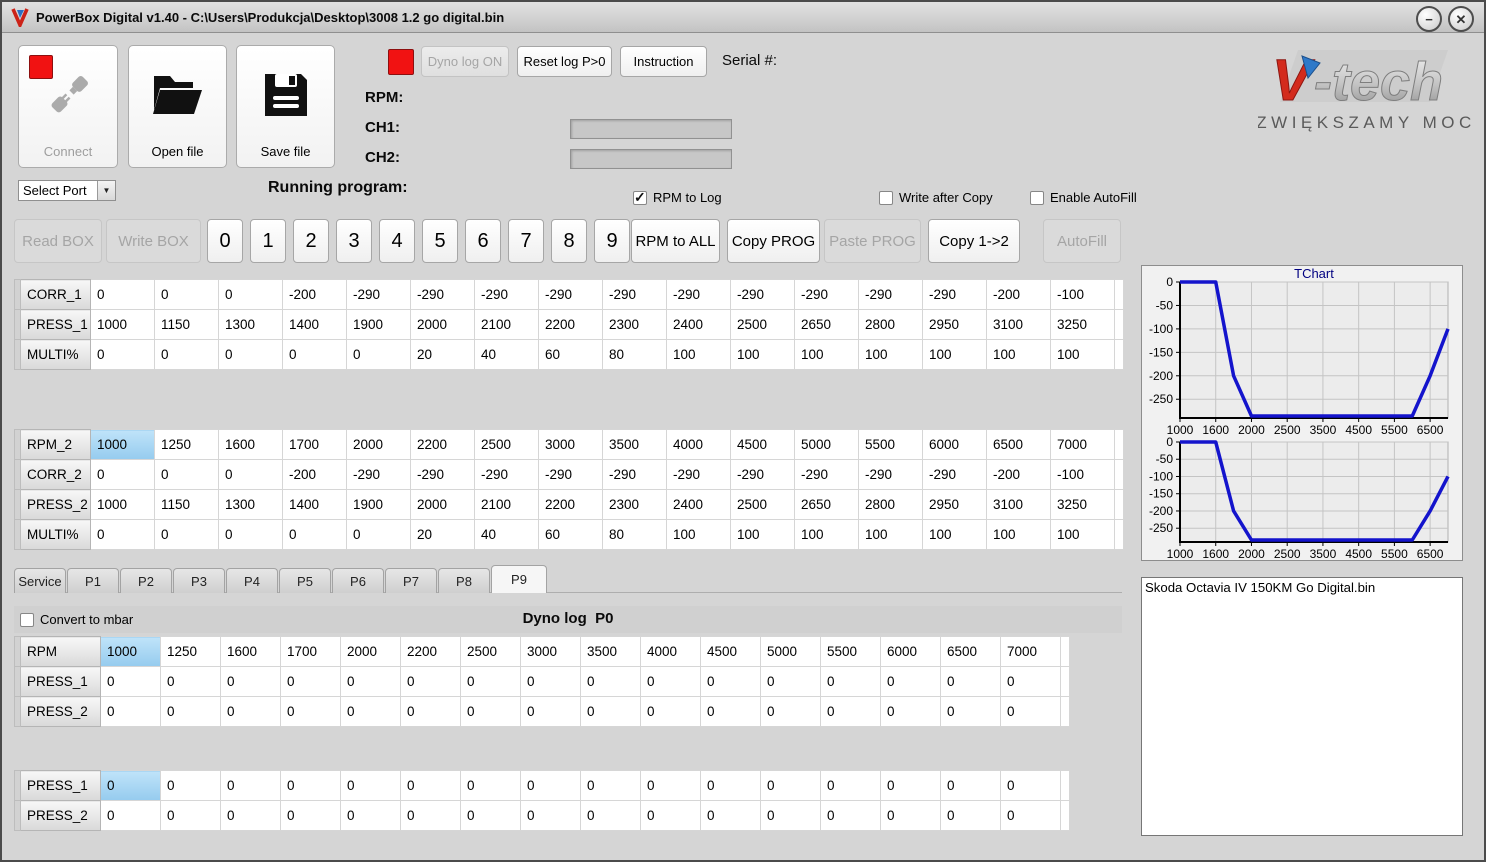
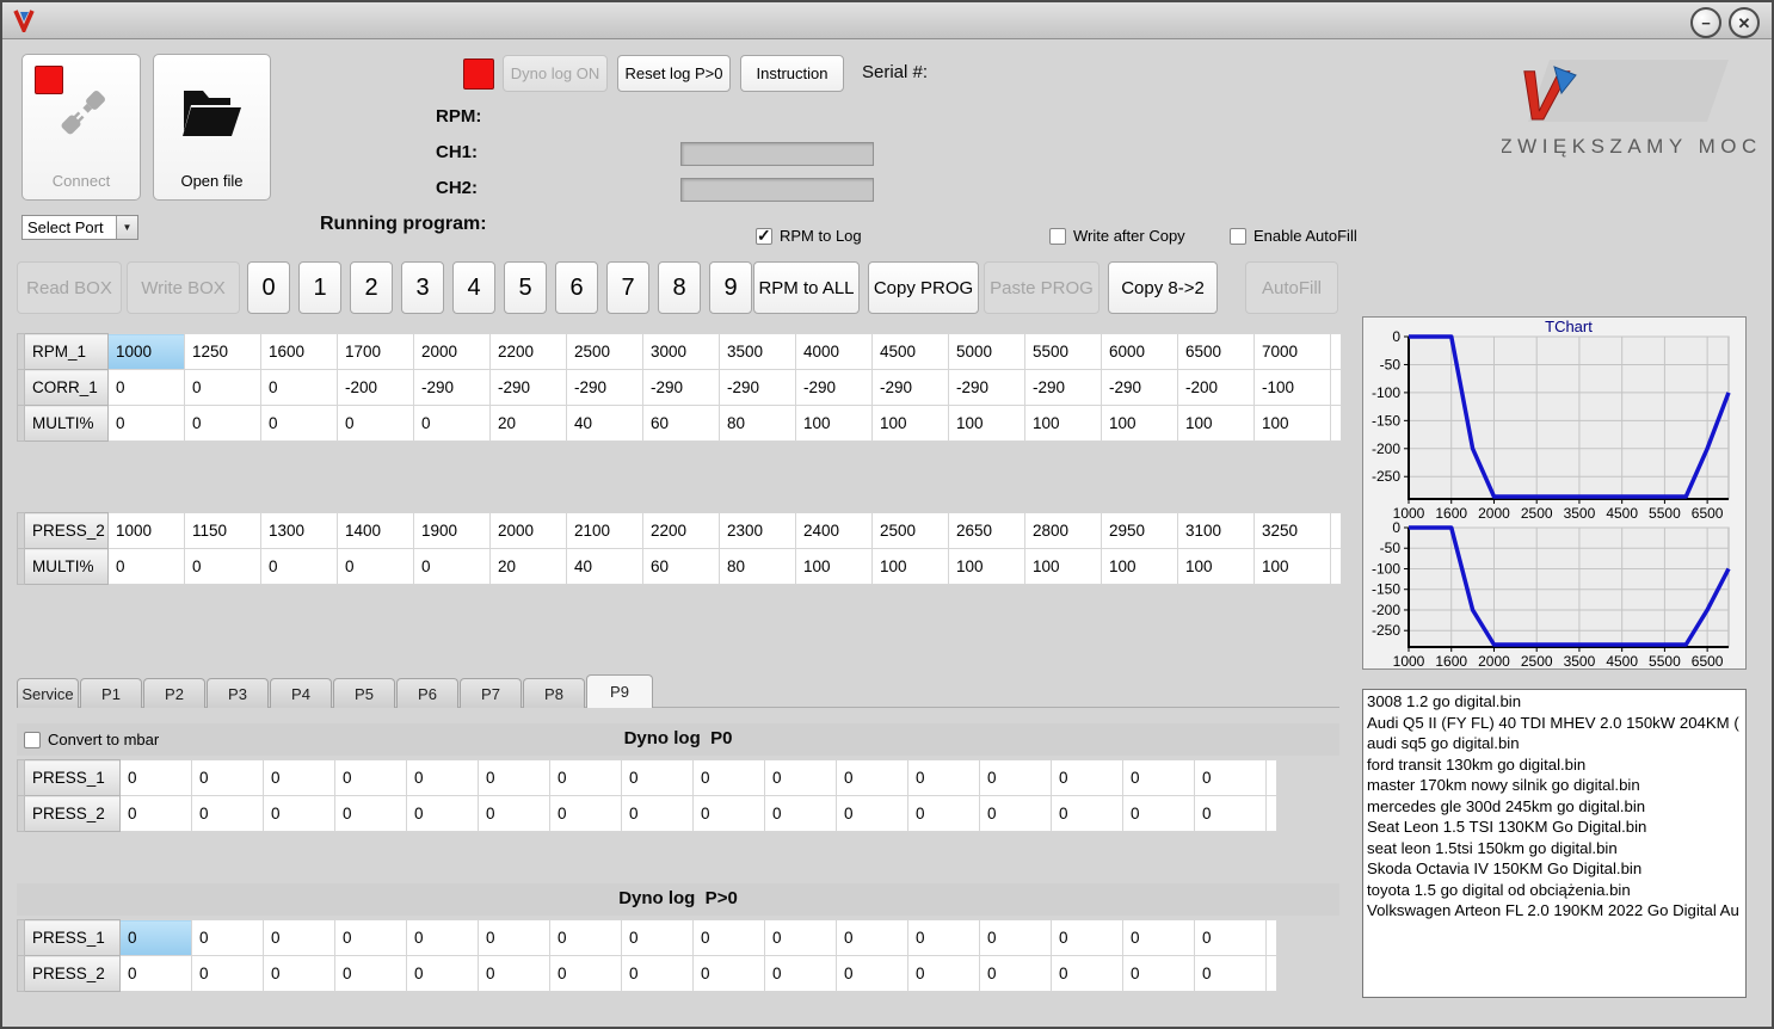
- PowerBox Digital v1.40 - C:\Users\Produkcja\Desktop\3008 1.2 go digital.bin
  −
  ✕
  Connect
  Open file
- Save file
  Dyno log ON
  Reset log P>0
  Instruction
  Serial #:
  RPM:
  CH1:
  CH2:
  Select Port
  ▼
  Running program:
  RPM to Log
  Write after Copy
  Enable AutoFill
  Read BOX
  Write BOX
  0
  1
  2
  3
  4
  5
  6
  7
  8
  9
  RPM to ALL
  Copy PROG
  Paste PROG
- Copy 1->2
+ Copy 8->2
  AutoFill
+ 	RPM_1	1000	1250	1600	1700	2000	2200	2500	3000	3500	4000	4500	5000	5500	6000	6500	7000
  	CORR_1	0	0	0	-200	-290	-290	-290	-290	-290	-290	-290	-290	-290	-290	-200	-100
- 	PRESS_1	1000	1150	1300	1400	1900	2000	2100	2200	2300	2400	2500	2650	2800	2950	3100	3250
  	MULTI%	0	0	0	0	0	20	40	60	80	100	100	100	100	100	100	100
- 	RPM_2	1000	1250	1600	1700	2000	2200	2500	3000	3500	4000	4500	5000	5500	6000	6500	7000
- 	CORR_2	0	0	0	-200	-290	-290	-290	-290	-290	-290	-290	-290	-290	-290	-200	-100
  	PRESS_2	1000	1150	1300	1400	1900	2000	2100	2200	2300	2400	2500	2650	2800	2950	3100	3250
  	MULTI%	0	0	0	0	0	20	40	60	80	100	100	100	100	100	100	100
  Service
  P1
  P2
  P3
  P4
  P5
  P6
  P7
  P8
  P9
  Convert to mbar
  Dyno log P0
- 	RPM	1000	1250	1600	1700	2000	2200	2500	3000	3500	4000	4500	5000	5500	6000	6500	7000
  	PRESS_1	0	0	0	0	0	0	0	0	0	0	0	0	0	0	0	0
  	PRESS_2	0	0	0	0	0	0	0	0	0	0	0	0	0	0	0	0
+ Dyno log P>0
  	PRESS_1	0	0	0	0	0	0	0	0	0	0	0	0	0	0	0	0
  	PRESS_2	0	0	0	0	0	0	0	0	0	0	0	0	0	0	0	0
  TChart
  0
  -50
  -100
  -150
  -200
  -250
  1000
  1600
  2000
  2500
  3500
  4500
  5500
  6500
  0
  -50
  -100
  -150
  -200
  -250
  1000
  1600
  2000
  2500
  3500
  4500
  5500
  6500
+ 3008 1.2 go digital.bin
+ Audi Q5 II (FY FL) 40 TDI MHEV 2.0 150kW 204KM (
+ audi sq5 go digital.bin
+ ford transit 130km go digital.bin
+ master 170km nowy silnik go digital.bin
+ mercedes gle 300d 245km go digital.bin
+ Seat Leon 1.5 TSI 130KM Go Digital.bin
+ seat leon 1.5tsi 150km go digital.bin
  Skoda Octavia IV 150KM Go Digital.bin
+ toyota 1.5 go digital od obciążenia.bin
+ Volkswagen Arteon FL 2.0 190KM 2022 Go Digital Au
  V
- -tech
  ZWIĘKSZAMY MOC
